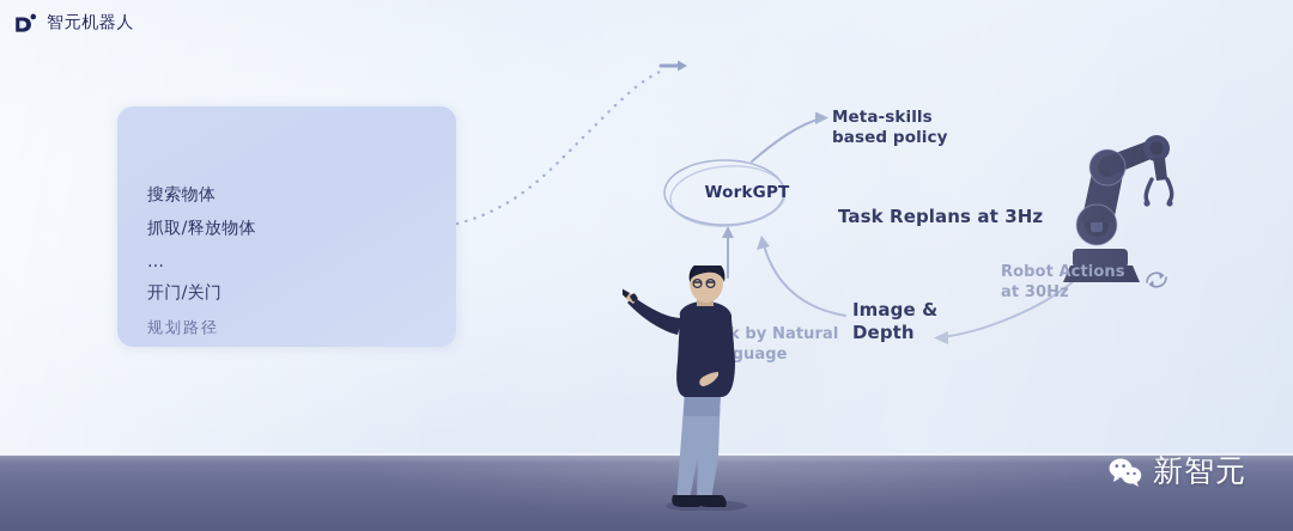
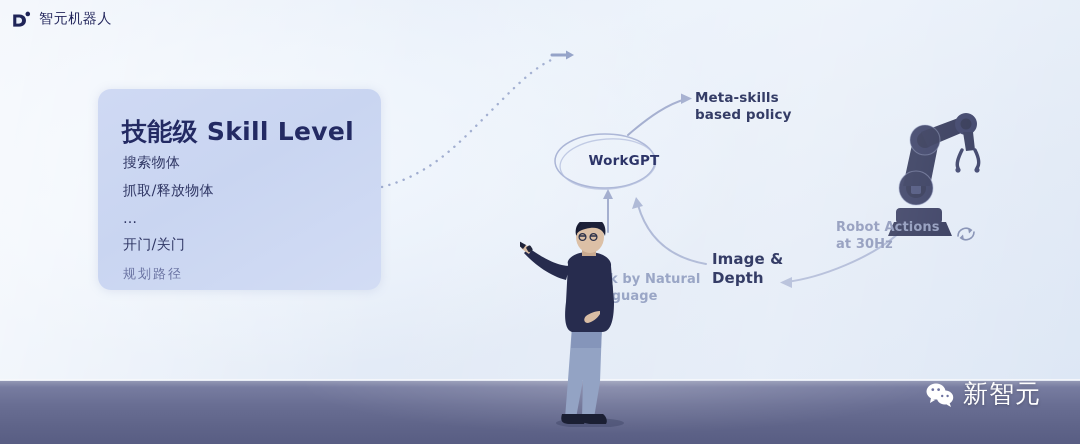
  智元机器人
+ 技能级 Skill Level
  搜索物体
  抓取/释放物体
  …
  开门/关门
  规划路径
  WorkGPT
  Meta-skills based policy
- Task Replans at 3Hz
  Image & Depth
  Robot Actions at 30Hz
  k by Natural guage
  新智元
